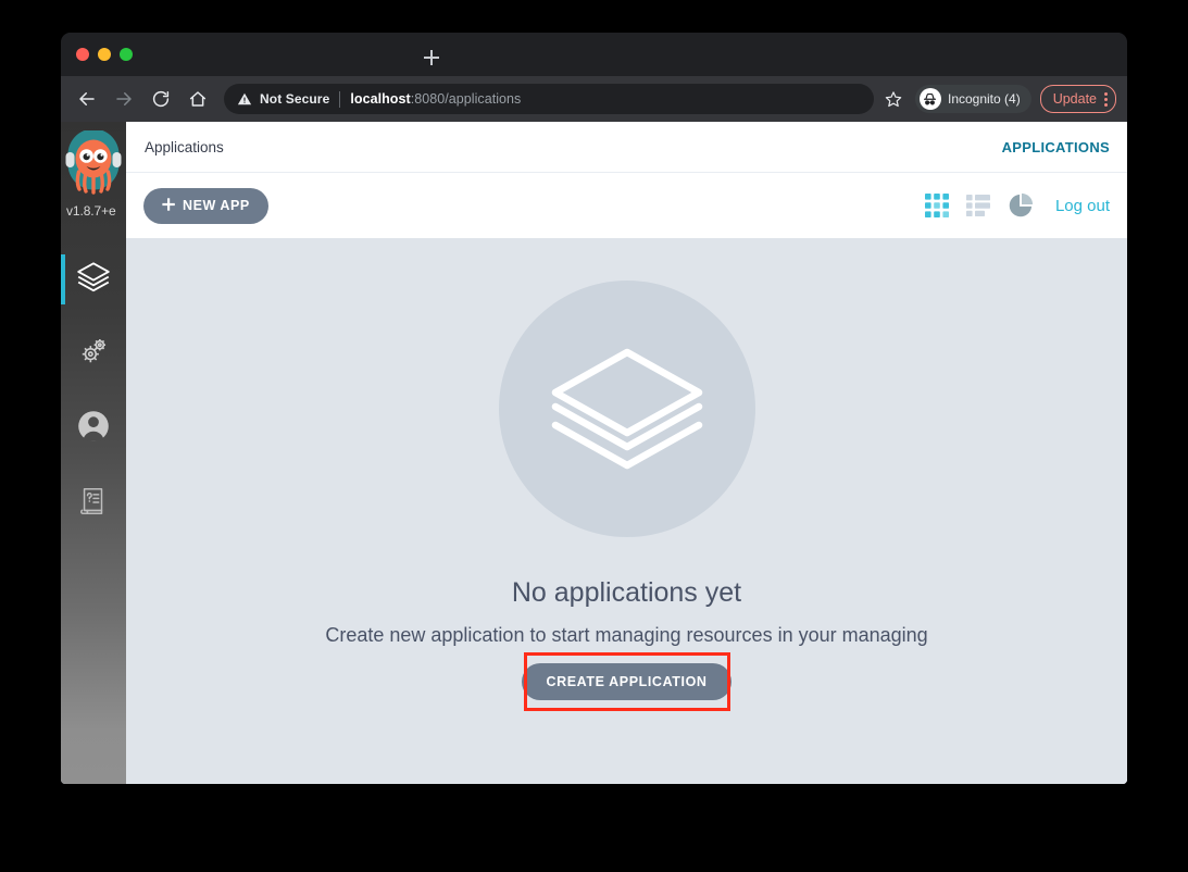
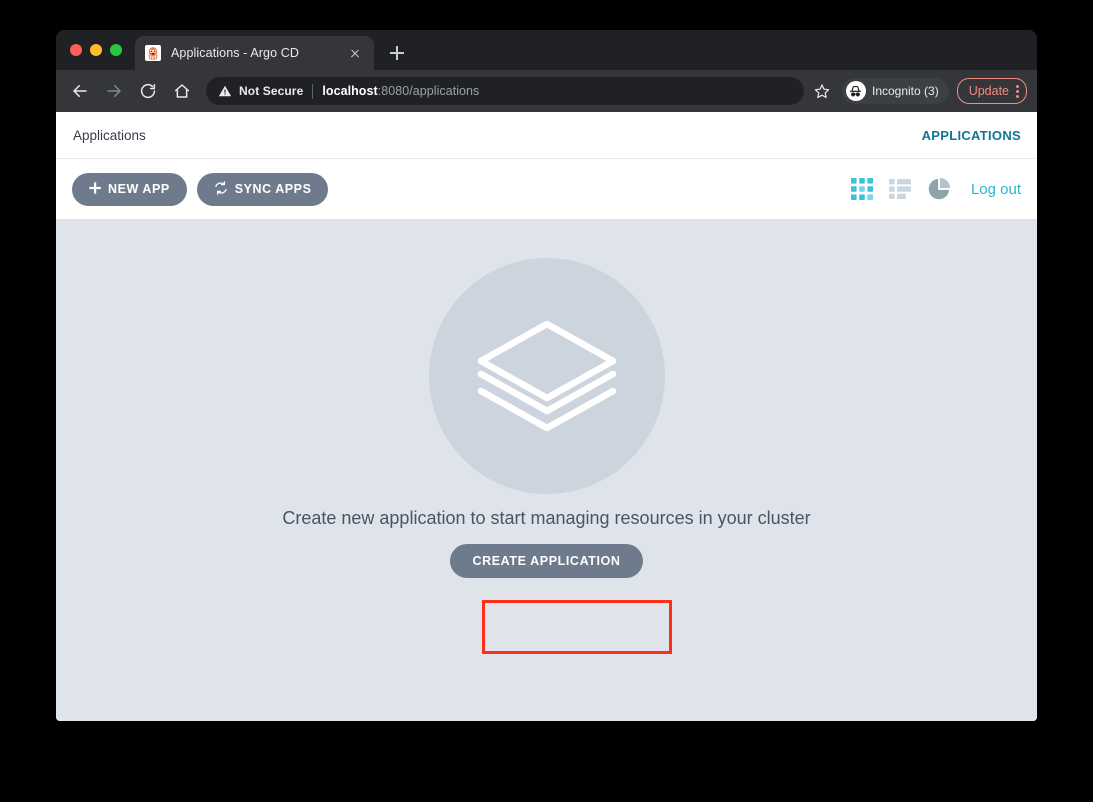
+ Applications - Argo CD
  Not Secure
  localhost:8080/applications
- Incognito (4)
+ Incognito (3)
  Update
- v1.8.7+e
  Applications
  APPLICATIONS
  NEW APP
+ SYNC APPS
  Log out
- No applications yet
- Create new application to start managing resources in your managing
+ Create new application to start managing resources in your cluster
  CREATE APPLICATION
